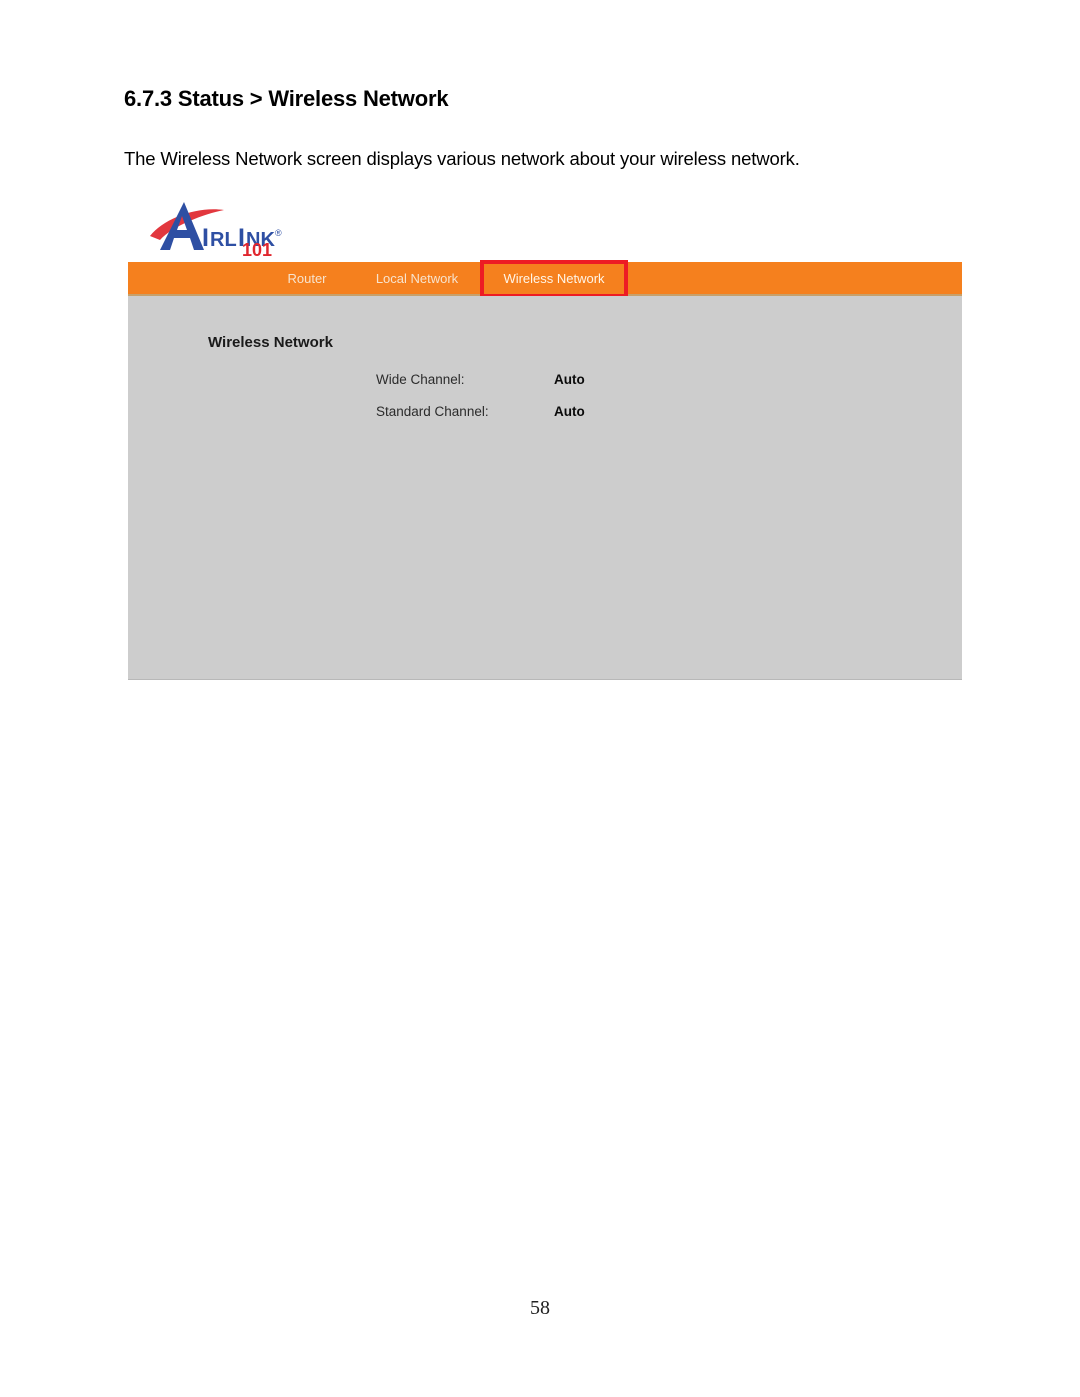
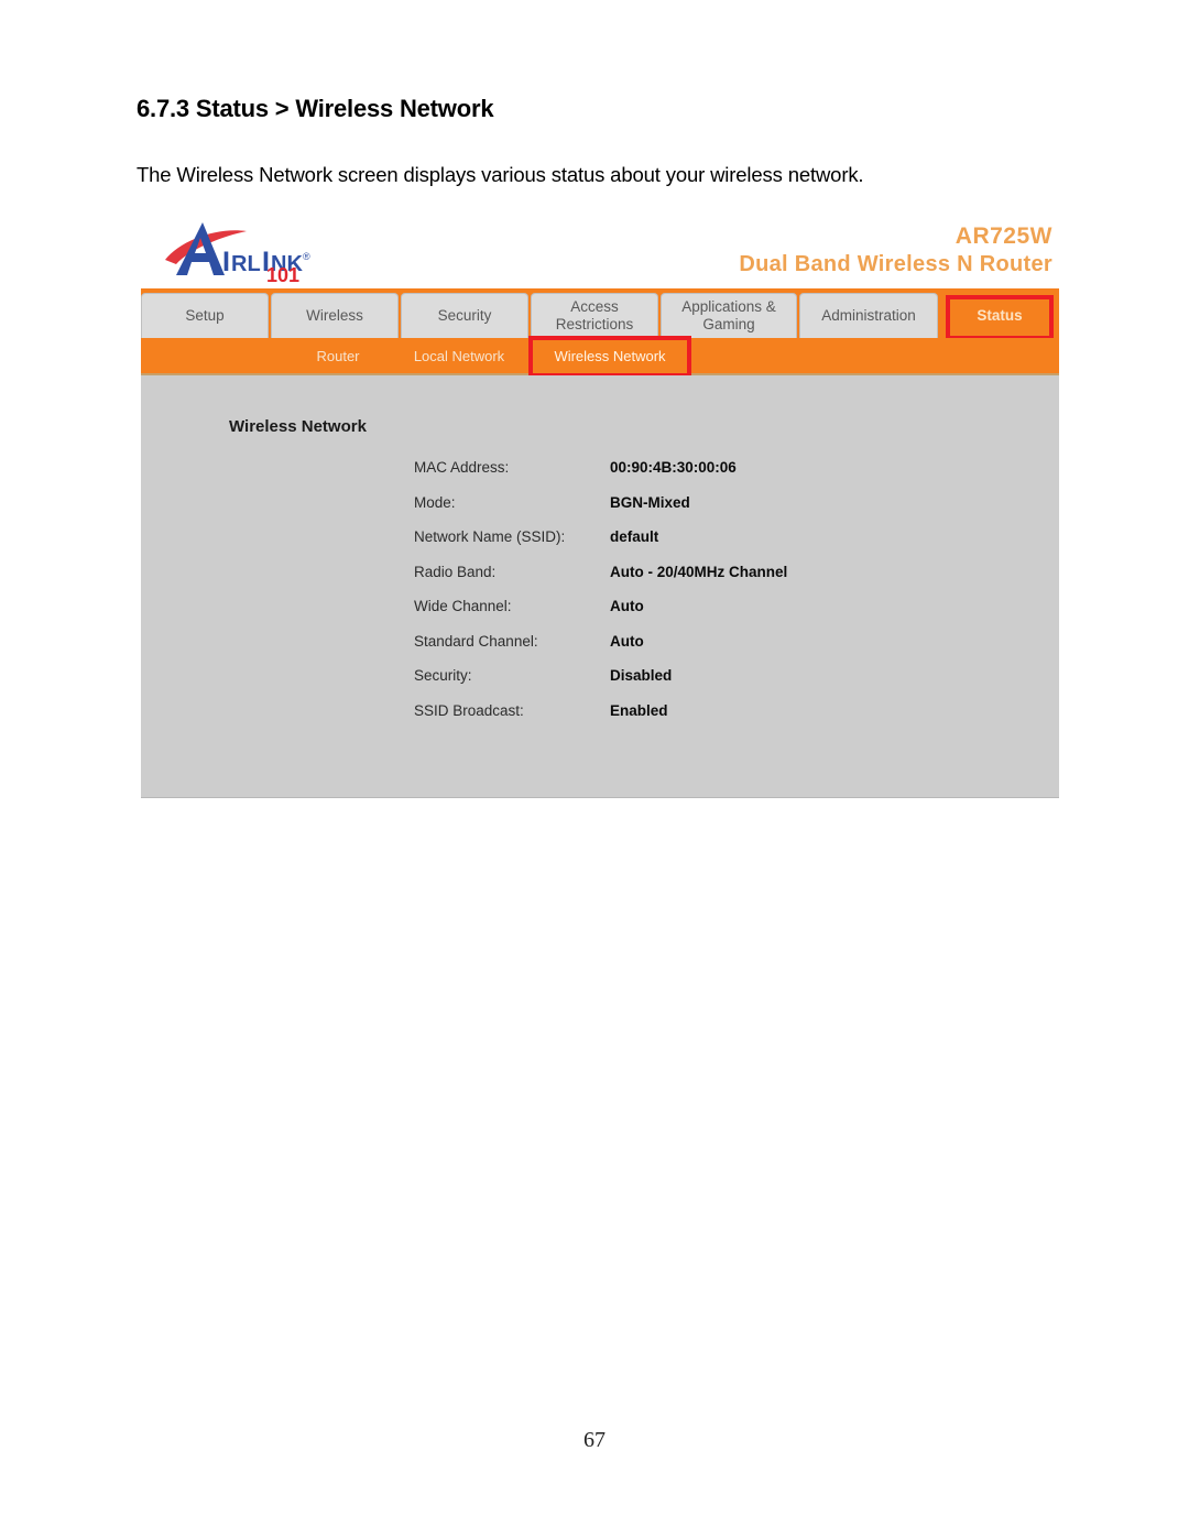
  6.7.3 Status > Wireless Network
- The Wireless Network screen displays various network about your wireless network.
+ The Wireless Network screen displays various status about your wireless network.
  I
  RL
  I
  NK
  ®
  101
+ AR725W
+ Dual Band Wireless N Router
+ Setup
+ Wireless
+ Security
+ Access
+ Restrictions
+ Applications &
+ Gaming
+ Administration
+ Status
  Router
  Local Network
  Wireless Network
  Wireless Network
+ MAC Address:
+ 00:90:4B:30:00:06
+ Mode:
+ BGN-Mixed
+ Network Name (SSID):
+ default
+ Radio Band:
+ Auto - 20/40MHz Channel
  Wide Channel:
  Auto
  Standard Channel:
  Auto
+ Security:
+ Disabled
+ SSID Broadcast:
+ Enabled
- 58
+ 67
